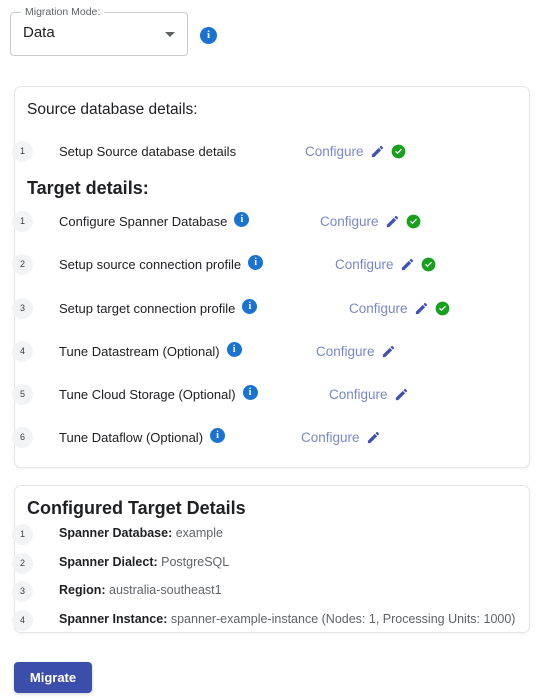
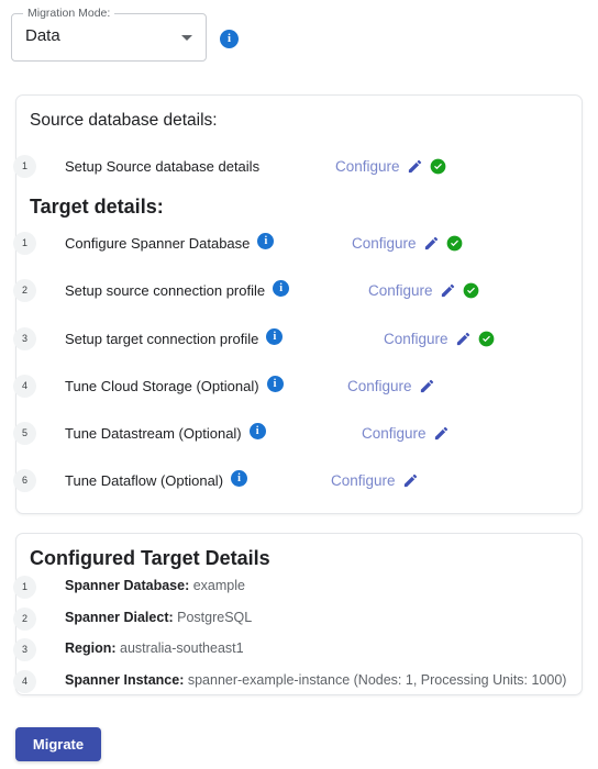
  Migration Mode:
  Data
  i
  Source database details:
  Target details:
  Configured Target Details
  Migrate
  1
  Setup Source database details
  Configure
  1
  Configure Spanner Database
  i
  Configure
  2
  Setup source connection profile
  i
  Configure
  3
  Setup target connection profile
  i
  Configure
  4
- Tune Datastream (Optional)
+ Tune Cloud Storage (Optional)
  i
  Configure
  5
- Tune Cloud Storage (Optional)
+ Tune Datastream (Optional)
  i
  Configure
  6
  Tune Dataflow (Optional)
  i
  Configure
  1
  Spanner Database: example
  2
  Spanner Dialect: PostgreSQL
  3
  Region: australia-southeast1
  4
  Spanner Instance: spanner-example-instance (Nodes: 1, Processing Units: 1000)
